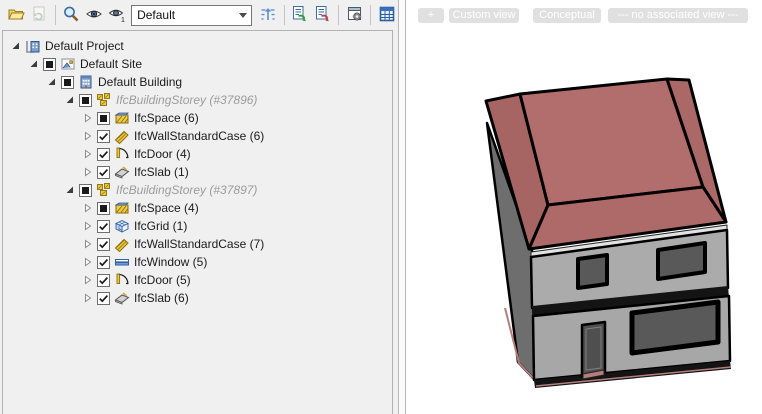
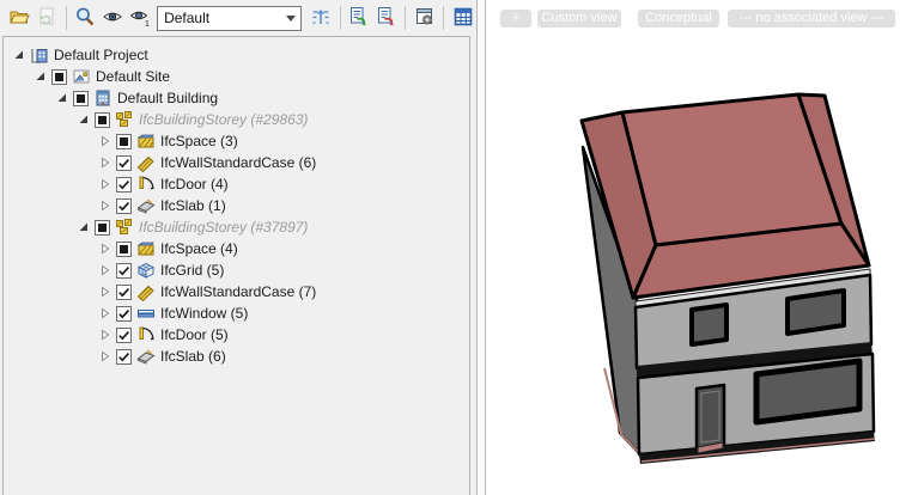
  Default
  Default Project
  Default Site
  Default Building
- IfcBuildingStorey (#37896)
+ IfcBuildingStorey (#29863)
- IfcSpace (6)
+ IfcSpace (3)
  IfcWallStandardCase (6)
  IfcDoor (4)
  IfcSlab (1)
  IfcBuildingStorey (#37897)
  IfcSpace (4)
- IfcGrid (1)
+ IfcGrid (5)
  IfcWallStandardCase (7)
  IfcWindow (5)
  IfcDoor (5)
  IfcSlab (6)
  +
  Custom view
  Conceptual
  --- no associated view ---
